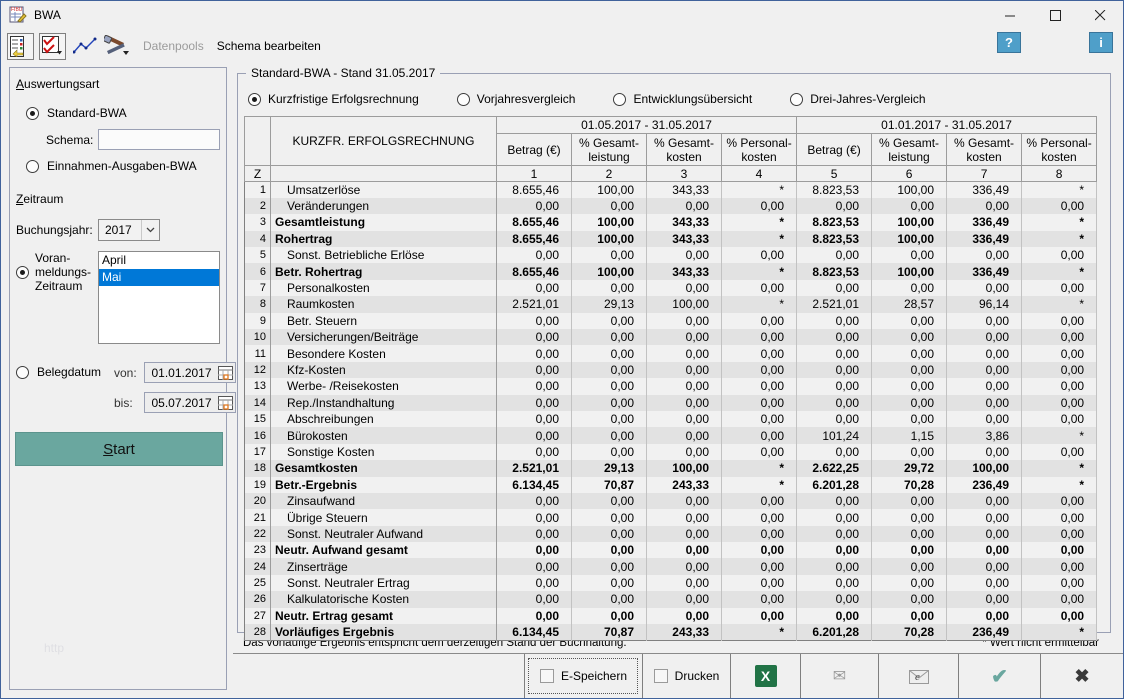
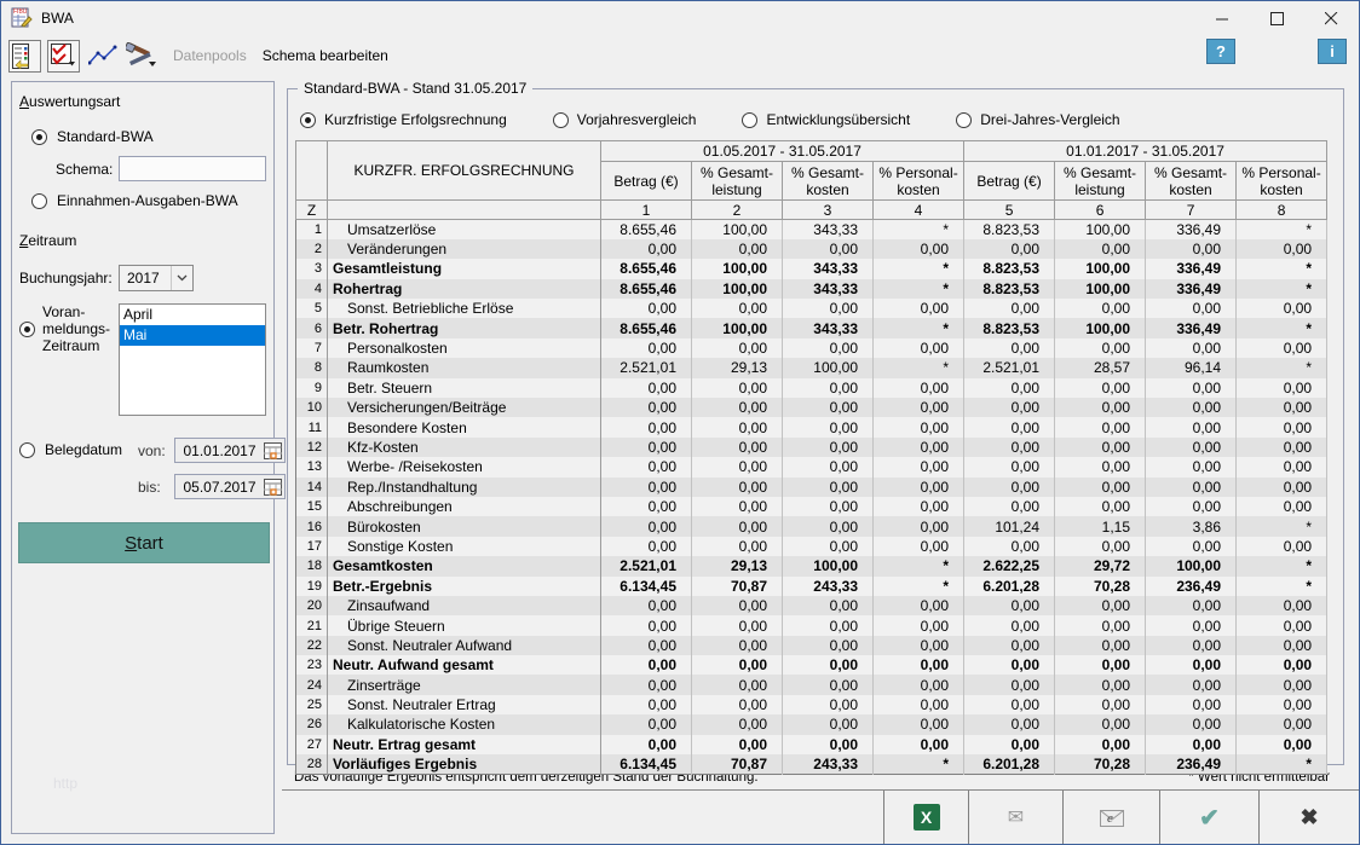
  BWA
  Datenpools
  Schema bearbeiten
  ?
  i
  Auswertungsart
  Standard-BWA
  Schema:
  Einnahmen-Ausgaben-BWA
  Zeitraum
  Buchungsjahr:
  2017
  Voran-
  meldungs-
  Zeitraum
  April
  Mai
  Belegdatum
  von:
  01.01.2017
  bis:
  05.07.2017
  Start
  Standard-BWA - Stand 31.05.2017
  Kurzfristige Erfolgsrechnung
  Vorjahresvergleich
  Entwicklungsübersicht
  Drei-Jahres-Vergleich
  	KURZFR. ERFOLGSRECHNUNG	01.05.2017 - 31.05.2017	01.01.2017 - 31.05.2017
  Betrag (€)	% Gesamt-leistung	% Gesamt-kosten	% Personal-kosten	Betrag (€)	% Gesamt-leistung	% Gesamt-kosten	% Personal-kosten
  Z		1	2	3	4	5	6	7	8
  1	Umsatzerlöse	8.655,46	100,00	343,33	*	8.823,53	100,00	336,49	*
  2	Veränderungen	0,00	0,00	0,00	0,00	0,00	0,00	0,00	0,00
  3	Gesamtleistung	8.655,46	100,00	343,33	*	8.823,53	100,00	336,49	*
  4	Rohertrag	8.655,46	100,00	343,33	*	8.823,53	100,00	336,49	*
  5	Sonst. Betriebliche Erlöse	0,00	0,00	0,00	0,00	0,00	0,00	0,00	0,00
  6	Betr. Rohertrag	8.655,46	100,00	343,33	*	8.823,53	100,00	336,49	*
  7	Personalkosten	0,00	0,00	0,00	0,00	0,00	0,00	0,00	0,00
  8	Raumkosten	2.521,01	29,13	100,00	*	2.521,01	28,57	96,14	*
  9	Betr. Steuern	0,00	0,00	0,00	0,00	0,00	0,00	0,00	0,00
  10	Versicherungen/Beiträge	0,00	0,00	0,00	0,00	0,00	0,00	0,00	0,00
  11	Besondere Kosten	0,00	0,00	0,00	0,00	0,00	0,00	0,00	0,00
  12	Kfz-Kosten	0,00	0,00	0,00	0,00	0,00	0,00	0,00	0,00
  13	Werbe- /Reisekosten	0,00	0,00	0,00	0,00	0,00	0,00	0,00	0,00
  14	Rep./Instandhaltung	0,00	0,00	0,00	0,00	0,00	0,00	0,00	0,00
  15	Abschreibungen	0,00	0,00	0,00	0,00	0,00	0,00	0,00	0,00
  16	Bürokosten	0,00	0,00	0,00	0,00	101,24	1,15	3,86	*
  17	Sonstige Kosten	0,00	0,00	0,00	0,00	0,00	0,00	0,00	0,00
  18	Gesamtkosten	2.521,01	29,13	100,00	*	2.622,25	29,72	100,00	*
  19	Betr.-Ergebnis	6.134,45	70,87	243,33	*	6.201,28	70,28	236,49	*
  20	Zinsaufwand	0,00	0,00	0,00	0,00	0,00	0,00	0,00	0,00
  21	Übrige Steuern	0,00	0,00	0,00	0,00	0,00	0,00	0,00	0,00
  22	Sonst. Neutraler Aufwand	0,00	0,00	0,00	0,00	0,00	0,00	0,00	0,00
  23	Neutr. Aufwand gesamt	0,00	0,00	0,00	0,00	0,00	0,00	0,00	0,00
  24	Zinserträge	0,00	0,00	0,00	0,00	0,00	0,00	0,00	0,00
  25	Sonst. Neutraler Ertrag	0,00	0,00	0,00	0,00	0,00	0,00	0,00	0,00
  26	Kalkulatorische Kosten	0,00	0,00	0,00	0,00	0,00	0,00	0,00	0,00
  27	Neutr. Ertrag gesamt	0,00	0,00	0,00	0,00	0,00	0,00	0,00	0,00
  28	Vorläufiges Ergebnis	6.134,45	70,87	243,33	*	6.201,28	70,28	236,49	*
  Das vorläufige Ergebnis entspricht dem derzeitigen Stand der Buchhaltung.
  * Wert nicht ermittelbar
- E-Speichern
- Drucken
  X
  ✉
  e
  ✔
  ✖
